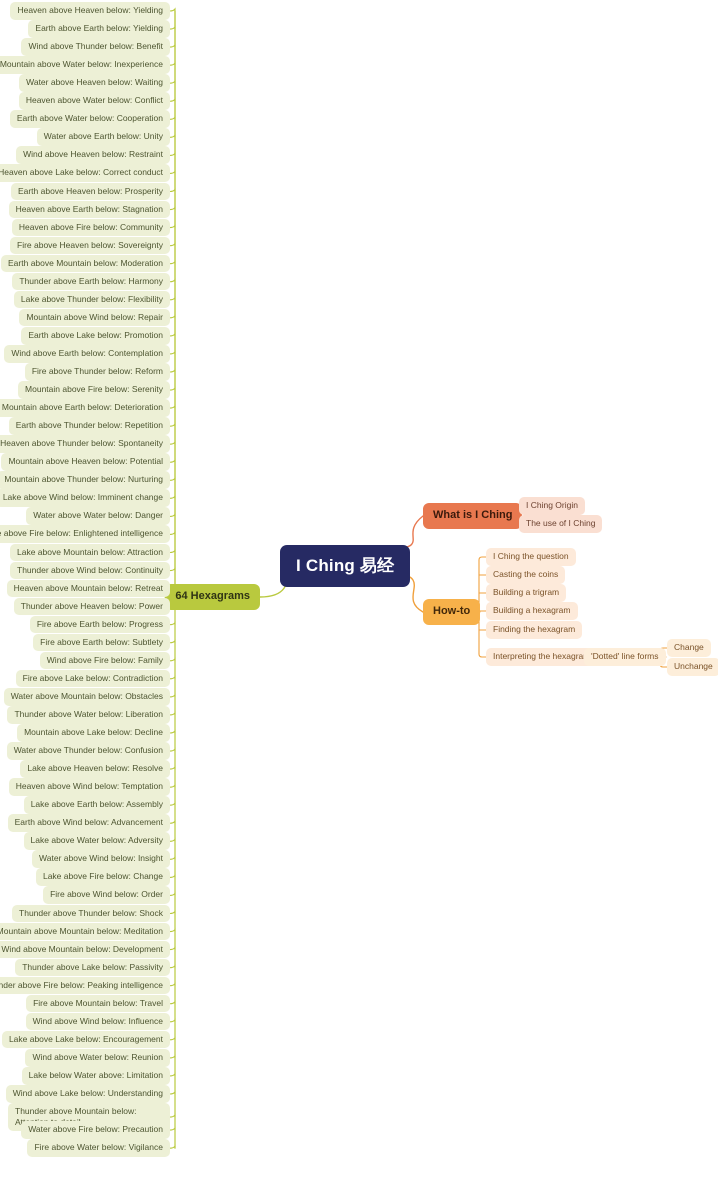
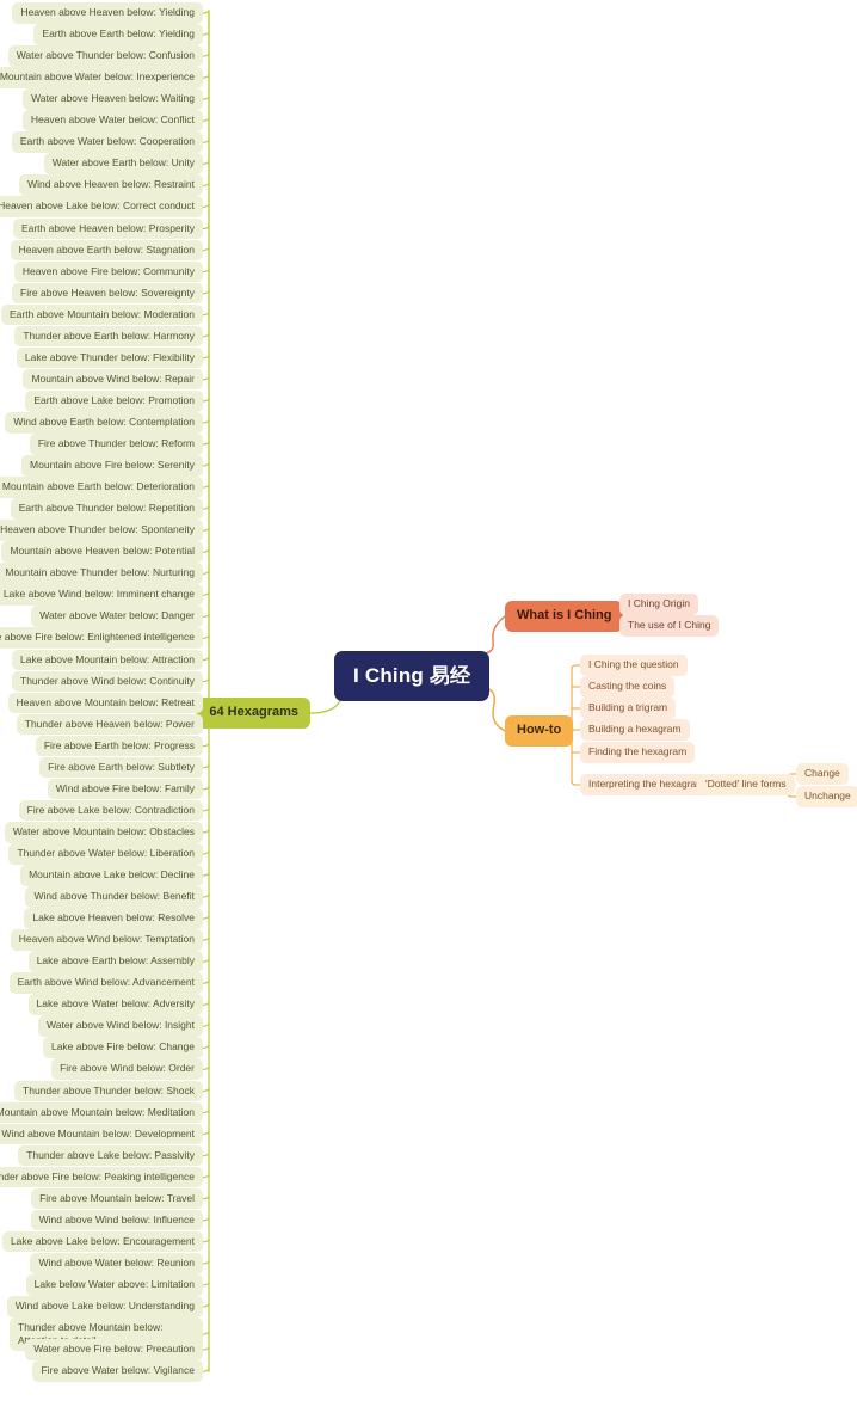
  I Ching 易经
  64 Hexagrams
  Heaven above Heaven below: Yielding
  Earth above Earth below: Yielding
- Wind above Thunder below: Benefit
+ Water above Thunder below: Confusion
  Mountain above Water below: Inexperience
  Water above Heaven below: Waiting
  Heaven above Water below: Conflict
  Earth above Water below: Cooperation
  Water above Earth below: Unity
  Wind above Heaven below: Restraint
  Heaven above Lake below: Correct conduct
  Earth above Heaven below: Prosperity
  Heaven above Earth below: Stagnation
  Heaven above Fire below: Community
  Fire above Heaven below: Sovereignty
  Earth above Mountain below: Moderation
  Thunder above Earth below: Harmony
  Lake above Thunder below: Flexibility
  Mountain above Wind below: Repair
  Earth above Lake below: Promotion
  Wind above Earth below: Contemplation
  Fire above Thunder below: Reform
  Mountain above Fire below: Serenity
  Mountain above Earth below: Deterioration
  Earth above Thunder below: Repetition
  Heaven above Thunder below: Spontaneity
  Mountain above Heaven below: Potential
  Mountain above Thunder below: Nurturing
  Lake above Wind below: Imminent change
  Water above Water below: Danger
  above Fire below: Enlightened intelligence
  Lake above Mountain below: Attraction
  Thunder above Wind below: Continuity
  Heaven above Mountain below: Retreat
  Thunder above Heaven below: Power
  Fire above Earth below: Progress
  Fire above Earth below: Subtlety
  Wind above Fire below: Family
  Fire above Lake below: Contradiction
  Water above Mountain below: Obstacles
  Thunder above Water below: Liberation
  Mountain above Lake below: Decline
- Water above Thunder below: Confusion
+ Wind above Thunder below: Benefit
  Lake above Heaven below: Resolve
  Heaven above Wind below: Temptation
  Lake above Earth below: Assembly
  Earth above Wind below: Advancement
  Lake above Water below: Adversity
  Water above Wind below: Insight
  Lake above Fire below: Change
  Fire above Wind below: Order
  Thunder above Thunder below: Shock
  Mountain above Mountain below: Meditation
  Wind above Mountain below: Development
  Thunder above Lake below: Passivity
  nder above Fire below: Peaking intelligence
  Fire above Mountain below: Travel
  Wind above Wind below: Influence
  Lake above Lake below: Encouragement
  Wind above Water below: Reunion
  Lake below Water above: Limitation
  Wind above Lake below: Understanding
  Water above Fire below: Precaution
  Fire above Water below: Vigilance
  What is I Ching
  I Ching Origin
  The use of I Ching
  How-to
  I Ching the question
  Casting the coins
  Building a trigram
  Building a hexagram
  Finding the hexagram
  Interpreting the hexagra
  'Dotted' line forms
  Change
  Unchange
